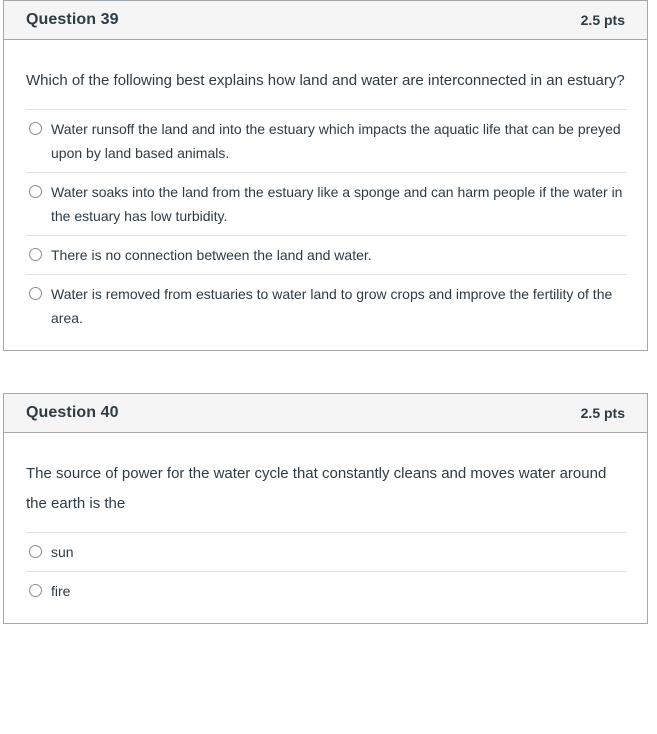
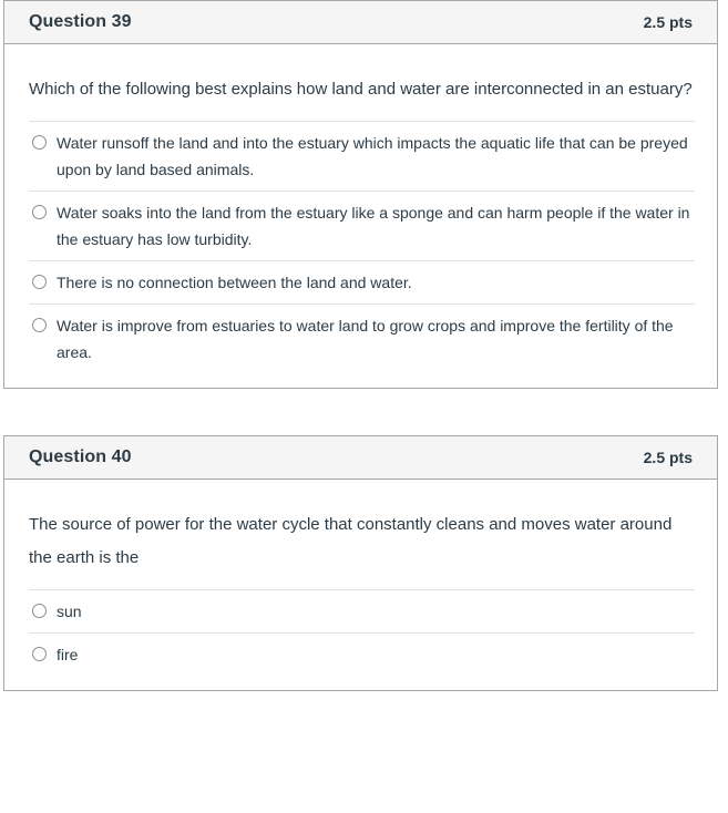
  Question 39
  2.5 pts
  Which of the following best explains how land and water are interconnected in an estuary?
  Water runsoff the land and into the estuary which impacts the aquatic life that can be preyed upon by land based animals.
  Water soaks into the land from the estuary like a sponge and can harm people if the water in the estuary has low turbidity.
  There is no connection between the land and water.
- Water is removed from estuaries to water land to grow crops and improve the fertility of the area.
+ Water is improve from estuaries to water land to grow crops and improve the fertility of the area.
  Question 40
  2.5 pts
  The source of power for the water cycle that constantly cleans and moves water around the earth is the
  sun
  fire
